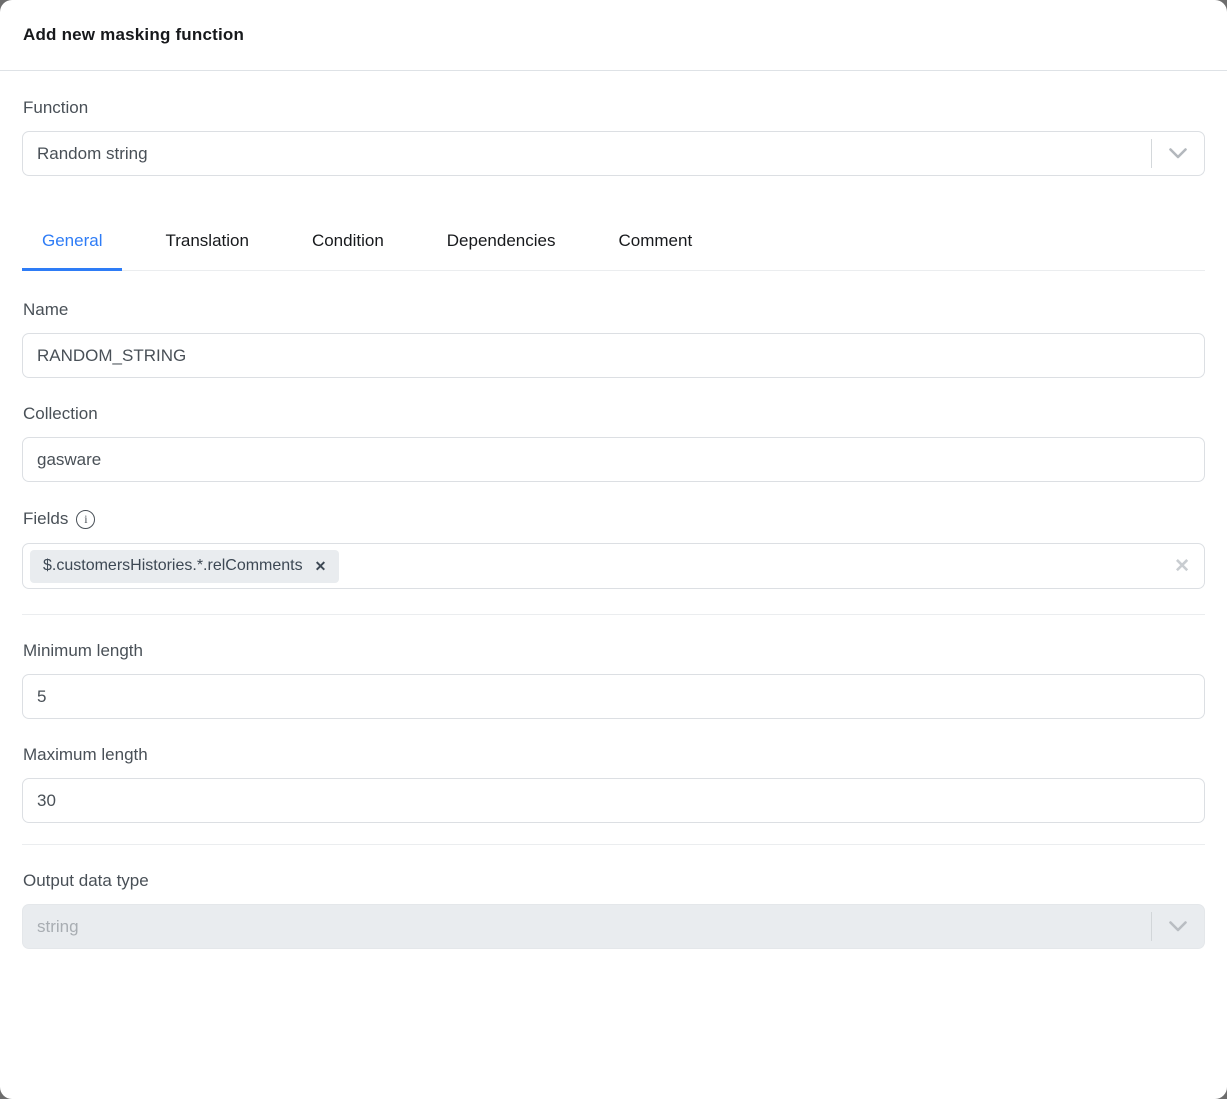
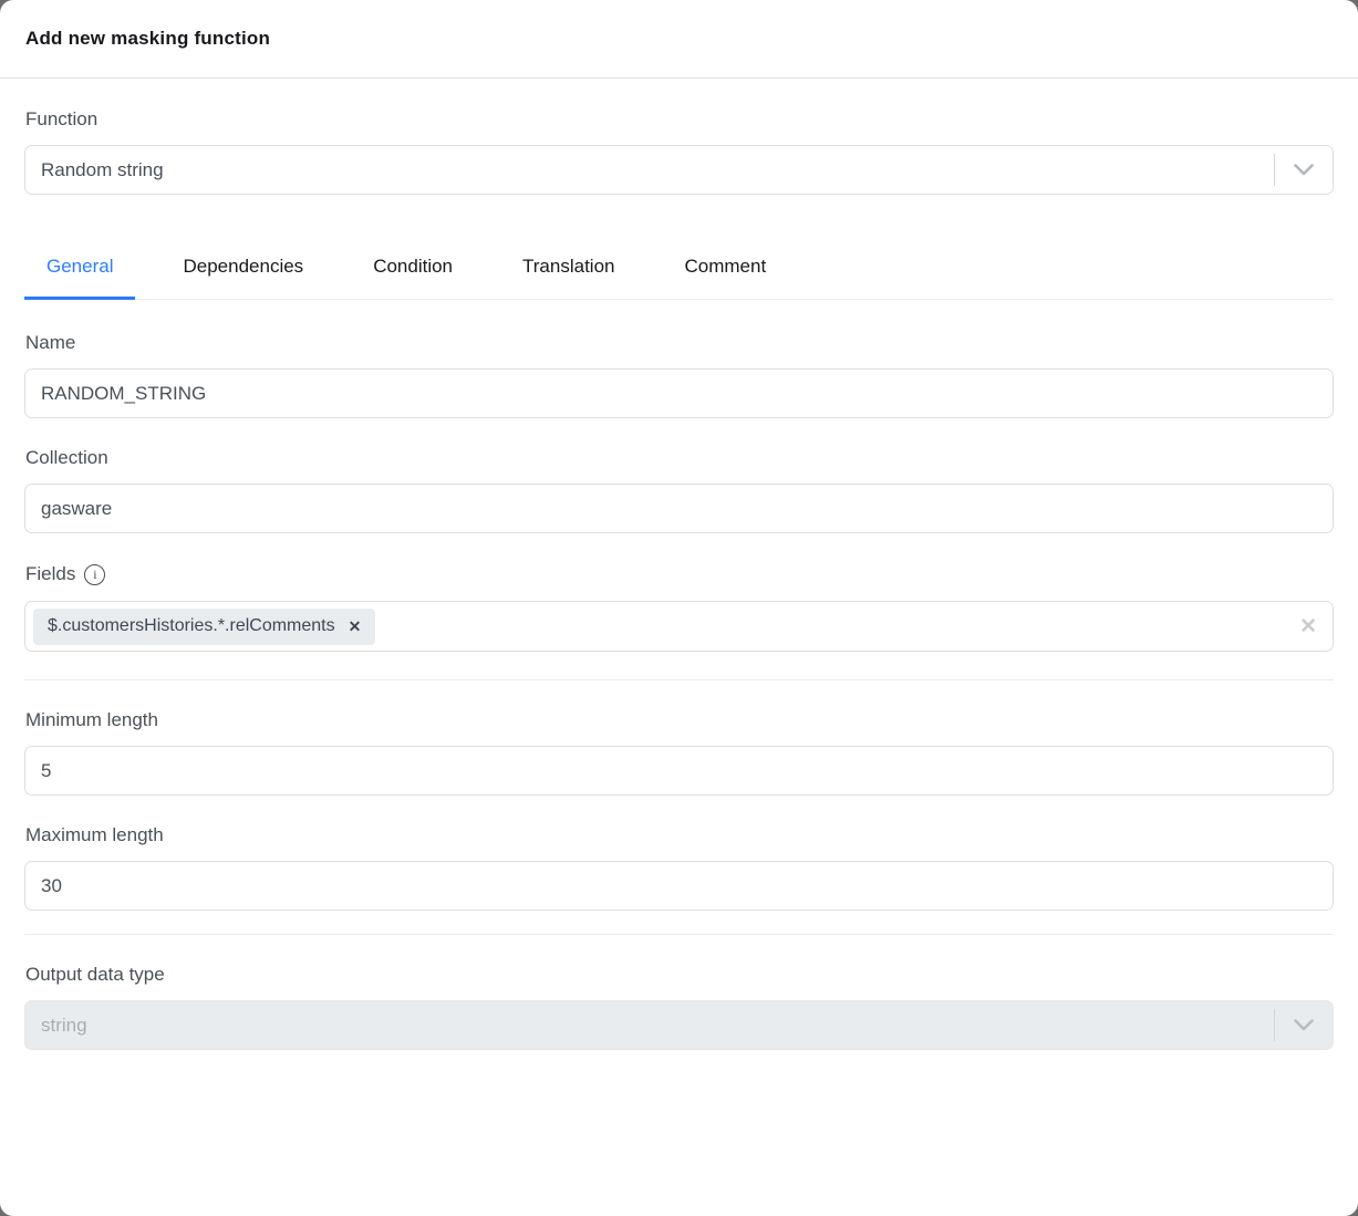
  Add new masking function
  Function
  Random string
  General
- Translation
+ Dependencies
  Condition
- Dependencies
+ Translation
  Comment
  Name
  RANDOM_STRING
  Collection
  gasware
  Fields
  i
  $.customersHistories.*.relComments
  ✕
  ✕
  Minimum length
  5
  Maximum length
  30
  Output data type
  string
